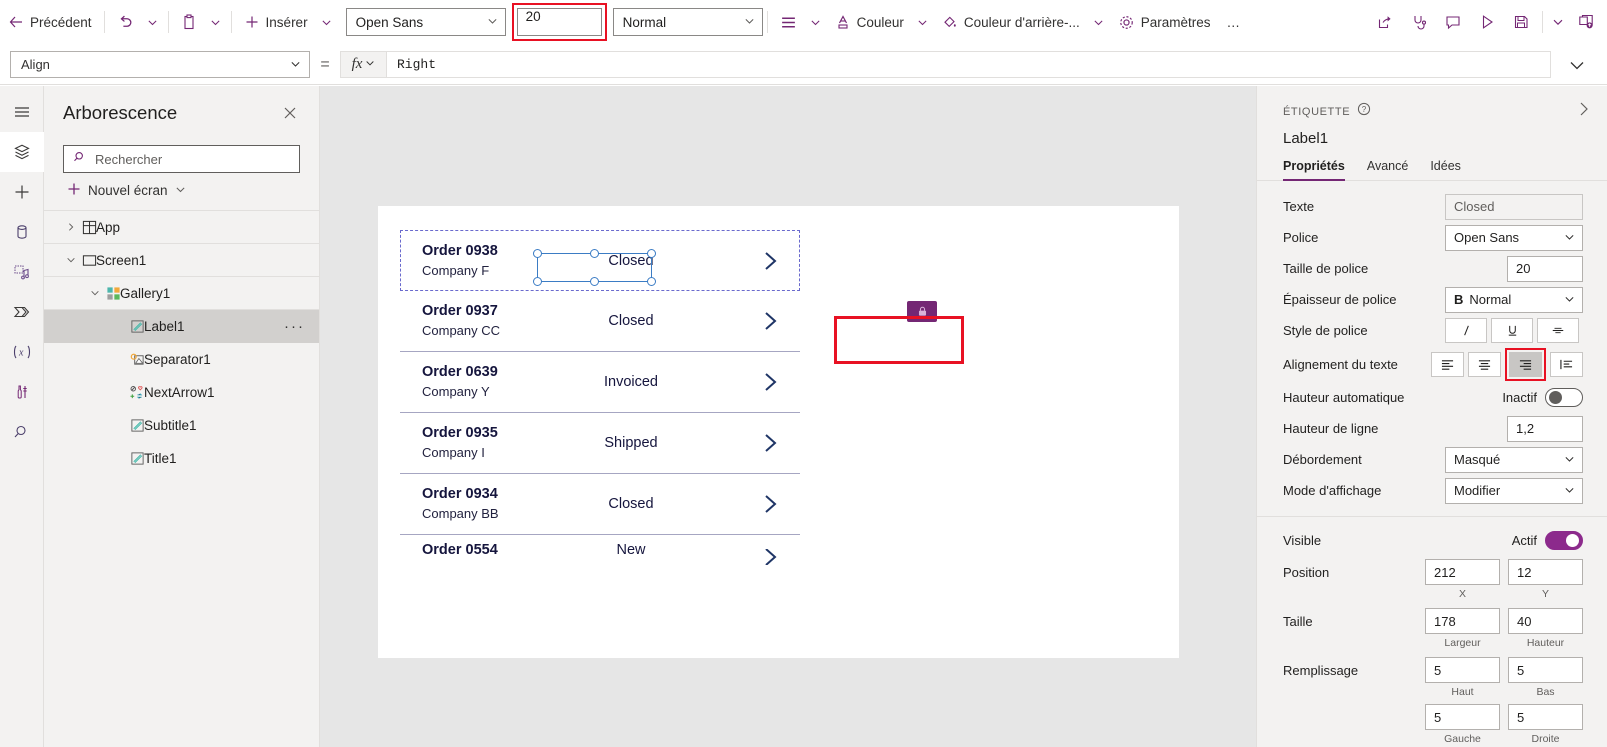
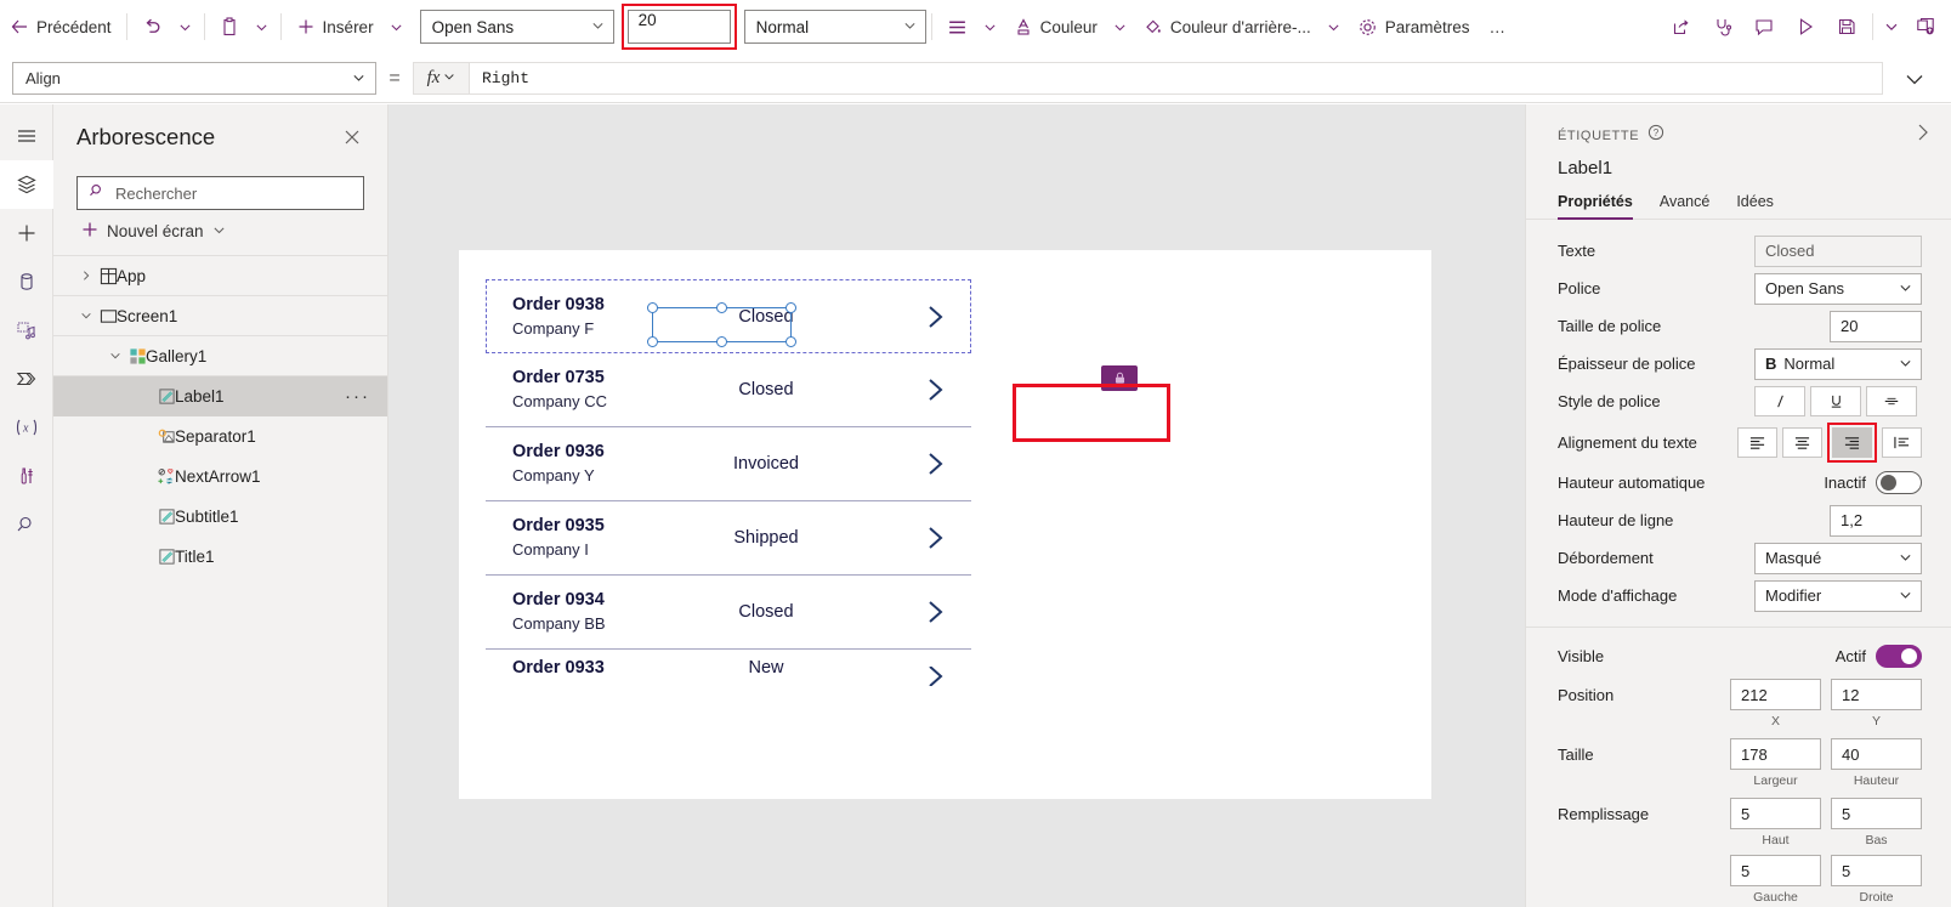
  Précédent
  Insérer
  Open Sans
  20
  Normal
  Couleur
  Couleur d'arrière-...
  Paramètres
  …
  Align
  =
  fx
  Right
  x
  Arborescence
  Rechercher
  Nouvel écran
  App
  Screen1
  Gallery1
  Label1
  ···
  Separator1
  NextArrow1
  Subtitle1
  Title1
  Order 0938
  Company F
  Closed
- Order 0937
+ Order 0735
  Company CC
  Closed
- Order 0639
+ Order 0936
  Company Y
  Invoiced
  Order 0935
  Company I
  Shipped
  Order 0934
  Company BB
  Closed
- Order 0554
+ Order 0933
  New
  ÉTIQUETTE
  ?
  Label1
  Propriétés
  Avancé
  Idées
  Texte
  Closed
  Police
  Open Sans
  Taille de police
  20
  Épaisseur de police
  B
  Normal
  Style de police
  Alignement du texte
  Hauteur automatique
  Inactif
  Hauteur de ligne
  1,2
  Débordement
  Masqué
  Mode d'affichage
  Modifier
  Visible
  Actif
  Position
  212
  12
  X
  Y
  Taille
  178
  40
  Largeur
  Hauteur
  Remplissage
  5
  5
  Haut
  Bas
  5
  5
  Gauche
  Droite
